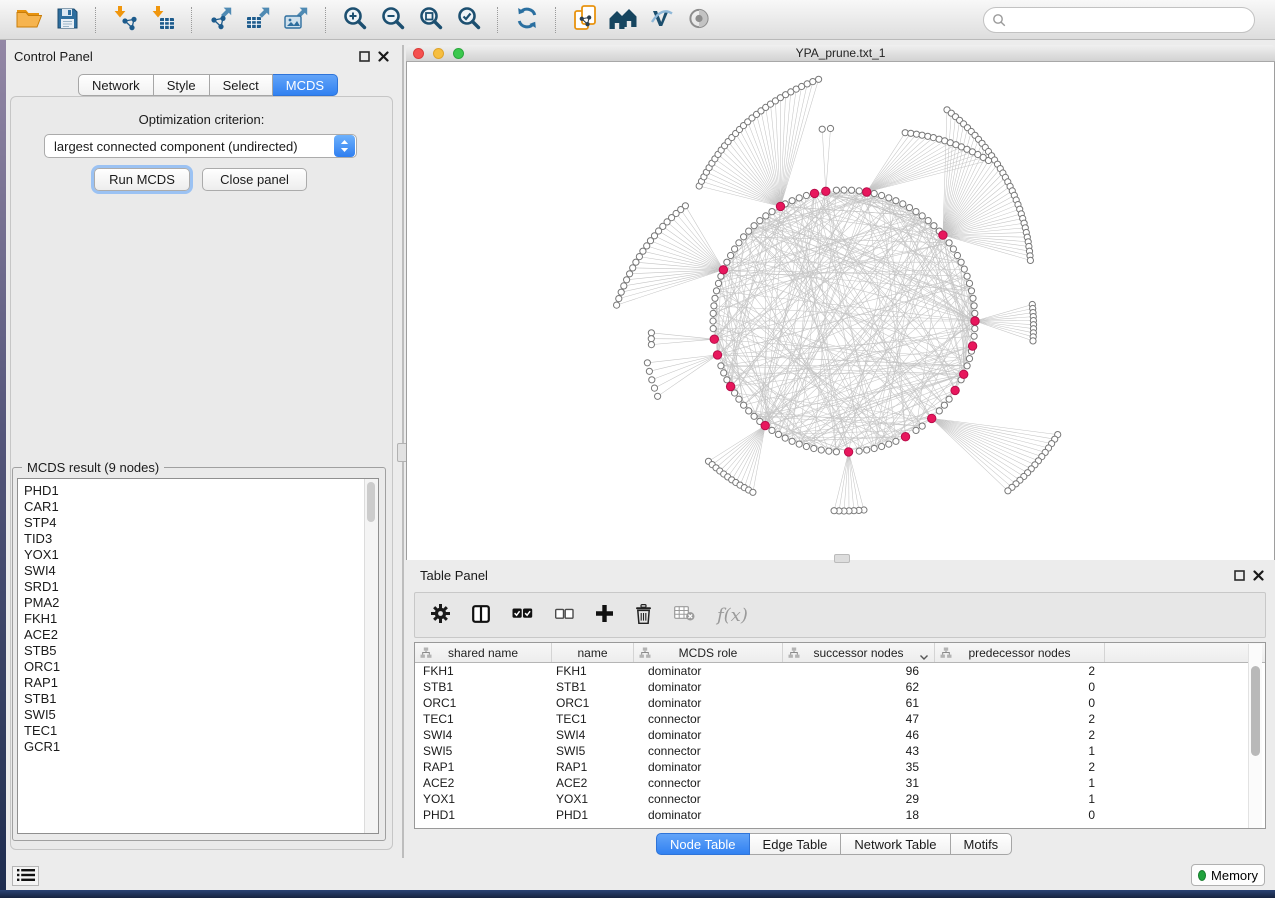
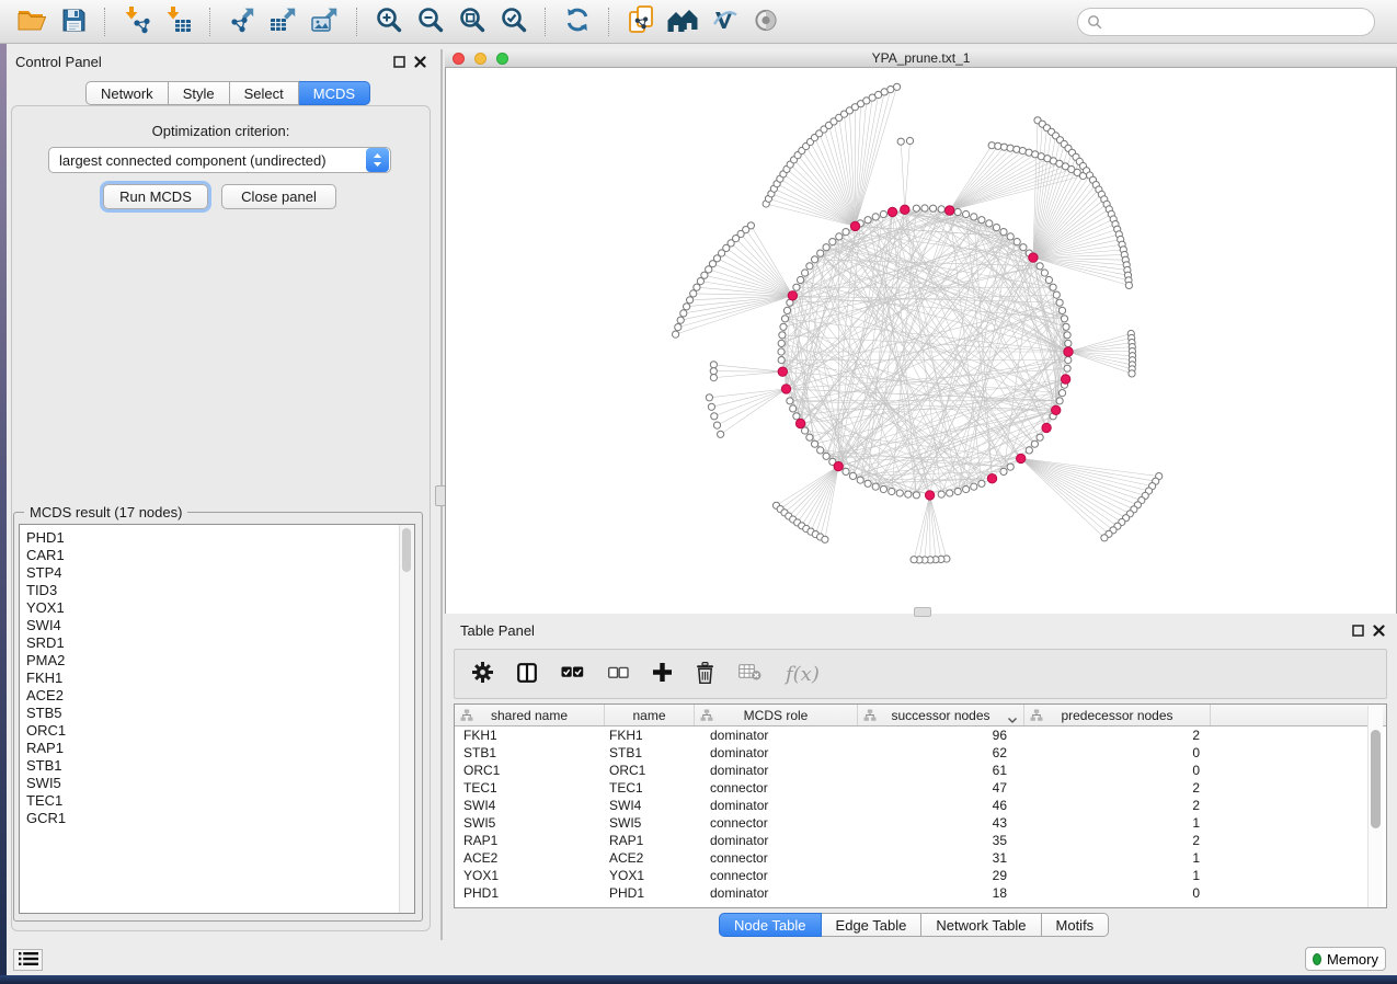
  Control Panel
  Network
  Style
  Select
  MCDS
  Optimization criterion:
  largest connected component (undirected)
  Run MCDS
  Close panel
- MCDS result (9 nodes)
+ MCDS result (17 nodes)
  PHD1
  CAR1
  STP4
  TID3
  YOX1
  SWI4
  SRD1
  PMA2
  FKH1
  ACE2
  STB5
  ORC1
  RAP1
  STB1
  SWI5
  TEC1
  GCR1
  YPA_prune.txt_1
  Table Panel
  f(x)
  shared name
  name
  MCDS role
  successor nodes
  predecessor nodes
  FKH1
  FKH1
  dominator
  96
  2
  STB1
  STB1
  dominator
  62
  0
  ORC1
  ORC1
  dominator
  61
  0
  TEC1
  TEC1
  connector
  47
  2
  SWI4
  SWI4
  dominator
  46
  2
  SWI5
  SWI5
  connector
  43
  1
  RAP1
  RAP1
  dominator
  35
  2
  ACE2
  ACE2
  connector
  31
  1
  YOX1
  YOX1
  connector
  29
  1
  PHD1
  PHD1
  dominator
  18
  0
  Node Table
  Edge Table
  Network Table
  Motifs
  Memory
